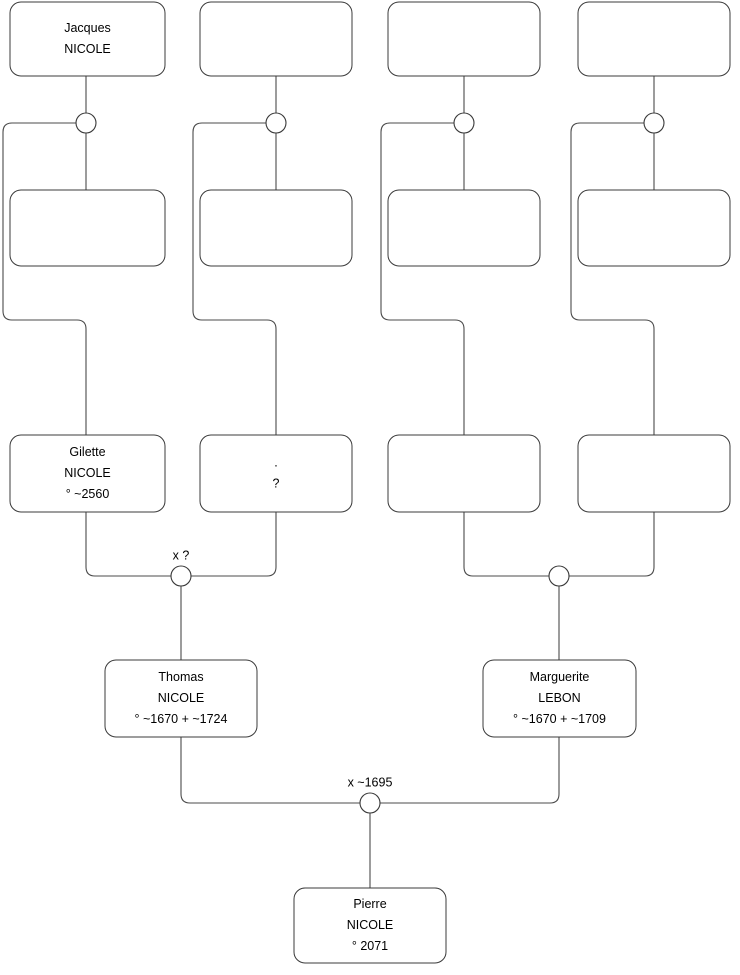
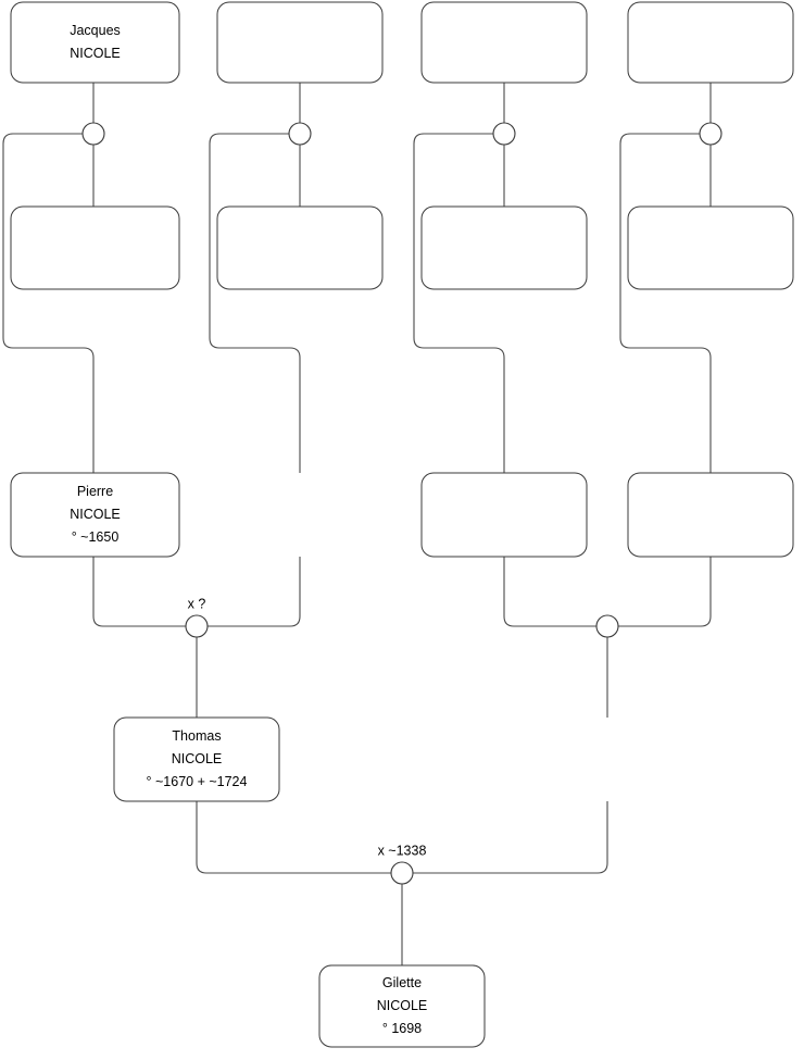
  Jacques
  NICOLE
- Gilette
+ Pierre
  NICOLE
- ° ~2560
+ ° ~1650
- .
- ?
  Thomas
  NICOLE
  ° ~1670 + ~1724
- Marguerite
- LEBON
- ° ~1670 + ~1709
- Pierre
+ Gilette
  NICOLE
- ° 2071
+ ° 1698
  x ?
- x ~1695
+ x ~1338
